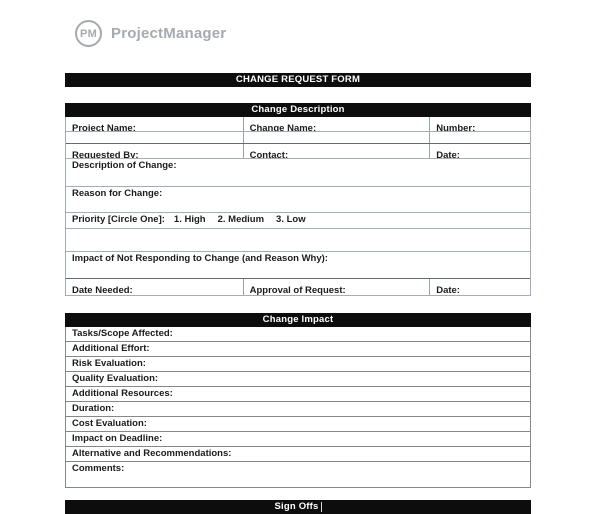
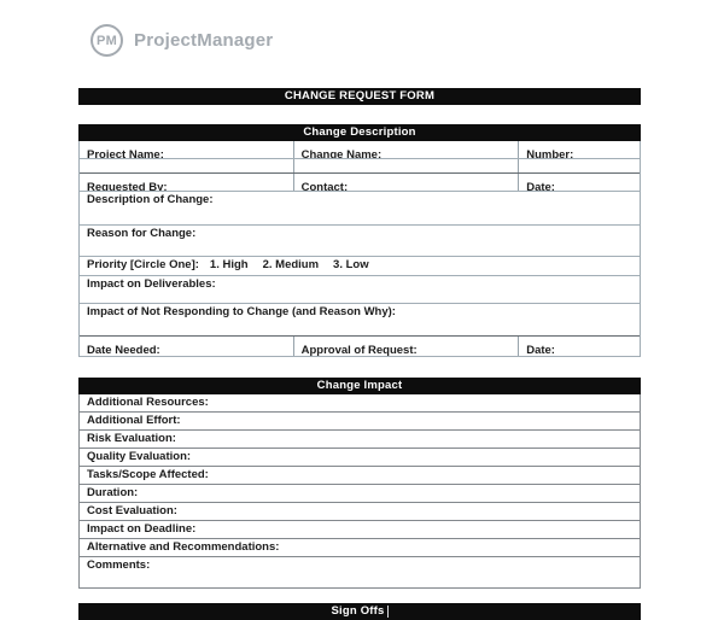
  PM
  ProjectManager
  CHANGE REQUEST FORM
  Change Description
  Project Name:
  Change Name:
  Number:
  Requested By:
  Contact:
  Date:
  Description of Change:
  Reason for Change:
  Priority [Circle One]:
  1. High
  2. Medium
  3. Low
+ Impact on Deliverables:
  Impact of Not Responding to Change (and Reason Why):
  Date Needed:
  Approval of Request:
  Date:
  Change Impact
- Tasks/Scope Affected:
+ Additional Resources:
  Additional Effort:
  Risk Evaluation:
  Quality Evaluation:
- Additional Resources:
+ Tasks/Scope Affected:
  Duration:
  Cost Evaluation:
  Impact on Deadline:
  Alternative and Recommendations:
  Comments:
  Sign Offs
